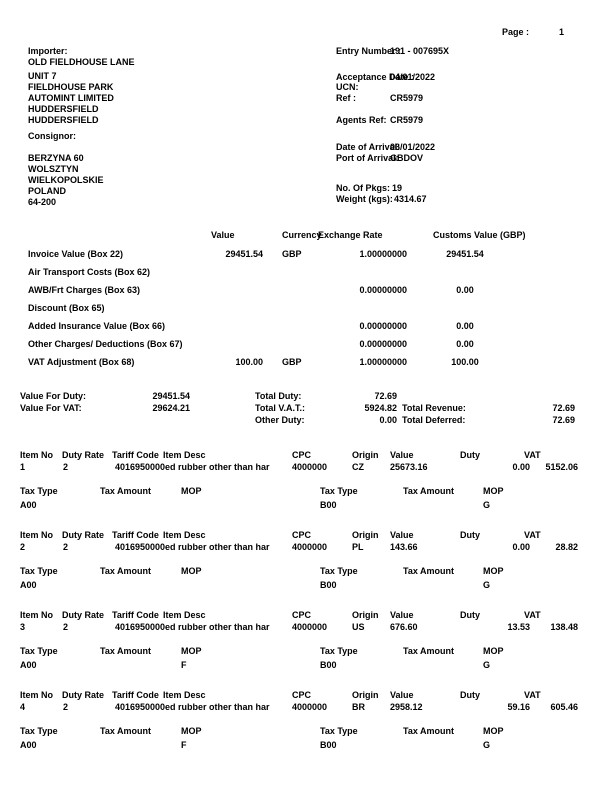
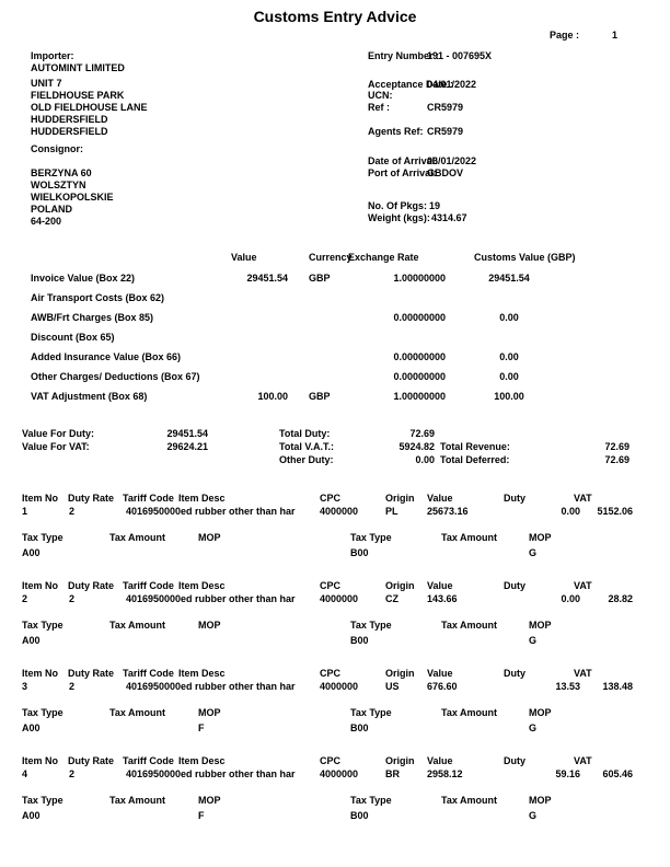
+ Customs Entry Advice
  Page :
  1
  Importer:
- OLD FIELDHOUSE LANE
+ AUTOMINT LIMITED
  UNIT 7
  FIELDHOUSE PARK
- AUTOMINT LIMITED
+ OLD FIELDHOUSE LANE
  HUDDERSFIELD
  HUDDERSFIELD
  Consignor:
  BERZYNA 60
  WOLSZTYN
  WIELKOPOLSKIE
  POLAND
  64-200
  Entry Number :
  191 - 007695X
  Acceptance Date :
  04/01/2022
  UCN:
  Ref :
  CR5979
  Agents Ref:
  CR5979
  Date of Arrival:
  06/01/2022
  Port of Arrival:
  GBDOV
  No. Of Pkgs:
  19
  Weight (kgs):
  4314.67
  Value
  Currency
  Exchange Rate
  Customs Value (GBP)
  Invoice Value (Box 22)
  29451.54
  GBP
  1.00000000
  29451.54
  Air Transport Costs (Box 62)
- AWB/Frt Charges (Box 63)
+ AWB/Frt Charges (Box 85)
  0.00000000
  0.00
  Discount (Box 65)
  Added Insurance Value (Box 66)
  0.00000000
  0.00
  Other Charges/ Deductions (Box 67)
  0.00000000
  0.00
  VAT Adjustment (Box 68)
  100.00
  GBP
  1.00000000
  100.00
  Value For Duty:
  29451.54
  Total Duty:
  72.69
  Value For VAT:
  29624.21
  Total V.A.T.:
  5924.82
  Total Revenue:
  72.69
  Other Duty:
  0.00
  Total Deferred:
  72.69
  Item No
  Duty Rate
  Tariff Code
  Item Desc
  CPC
  Origin
  Value
  Duty
  VAT
  1
  2
  4016950000
  ed rubber other than har
  4000000
- CZ
+ PL
  25673.16
  0.00
  5152.06
  Tax Type
  Tax Amount
  MOP
  Tax Type
  Tax Amount
  MOP
  A00
  B00
  G
  Item No
  Duty Rate
  Tariff Code
  Item Desc
  CPC
  Origin
  Value
  Duty
  VAT
  2
  2
  4016950000
  ed rubber other than har
  4000000
- PL
+ CZ
  143.66
  0.00
  28.82
  Tax Type
  Tax Amount
  MOP
  Tax Type
  Tax Amount
  MOP
  A00
  B00
  G
  Item No
  Duty Rate
  Tariff Code
  Item Desc
  CPC
  Origin
  Value
  Duty
  VAT
  3
  2
  4016950000
  ed rubber other than har
  4000000
  US
  676.60
  13.53
  138.48
  Tax Type
  Tax Amount
  MOP
  Tax Type
  Tax Amount
  MOP
  A00
  F
  B00
  G
  Item No
  Duty Rate
  Tariff Code
  Item Desc
  CPC
  Origin
  Value
  Duty
  VAT
  4
  2
  4016950000
  ed rubber other than har
  4000000
  BR
  2958.12
  59.16
  605.46
  Tax Type
  Tax Amount
  MOP
  Tax Type
  Tax Amount
  MOP
  A00
  F
  B00
  G
